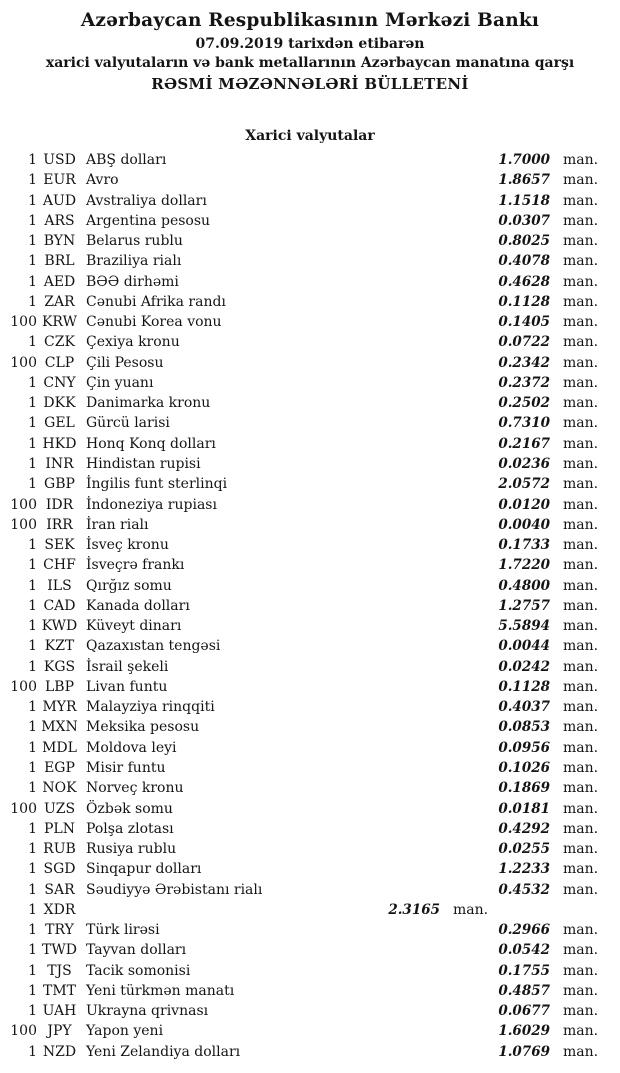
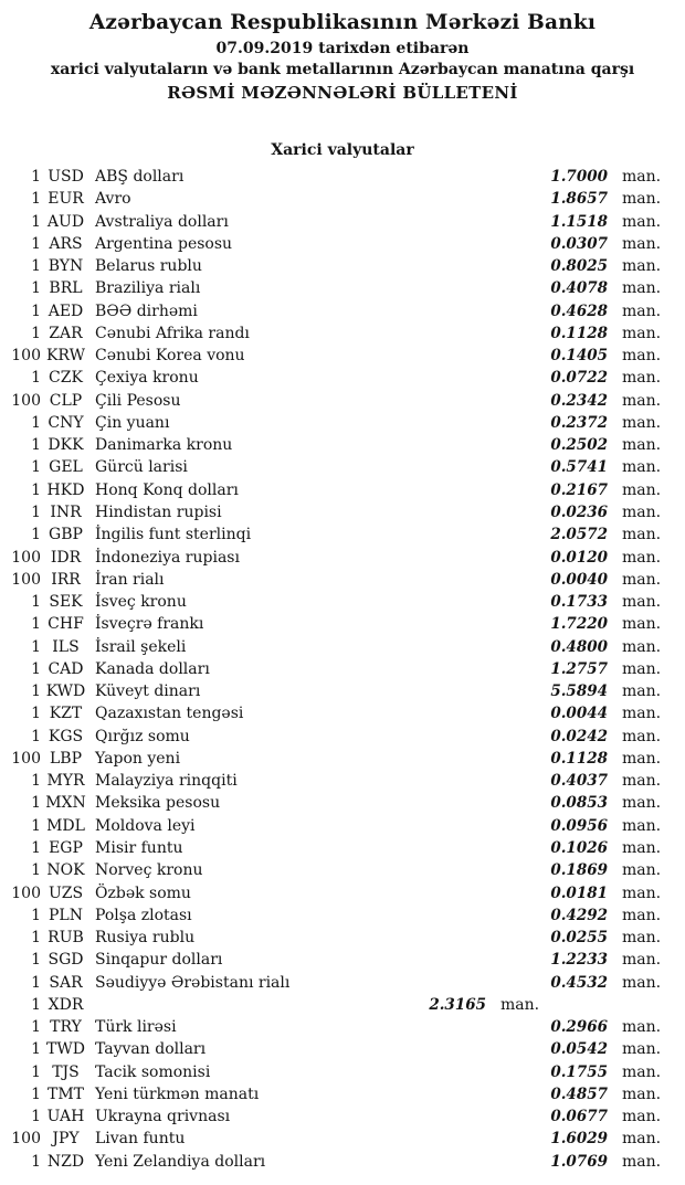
  Azərbaycan Respublikasının Mərkəzi Bankı
  07.09.2019 tarixdən etibarən
  xarici valyutaların və bank metallarının Azərbaycan manatına qarşı
  RƏSMİ MƏZƏNNƏLƏRİ BÜLLETENİ
  Xarici valyutalar
  1
  USD
  ABŞ dolları
  1.7000
  man.
  1
  EUR
  Avro
  1.8657
  man.
  1
  AUD
  Avstraliya dolları
  1.1518
  man.
  1
  ARS
  Argentina pesosu
  0.0307
  man.
  1
  BYN
  Belarus rublu
  0.8025
  man.
  1
  BRL
  Braziliya rialı
  0.4078
  man.
  1
  AED
  BƏƏ dirhəmi
  0.4628
  man.
  1
  ZAR
  Cənubi Afrika randı
  0.1128
  man.
  100
  KRW
  Cənubi Korea vonu
  0.1405
  man.
  1
  CZK
  Çexiya kronu
  0.0722
  man.
  100
  CLP
  Çili Pesosu
  0.2342
  man.
  1
  CNY
  Çin yuanı
  0.2372
  man.
  1
  DKK
  Danimarka kronu
  0.2502
  man.
  1
  GEL
  Gürcü larisi
- 0.7310
+ 0.5741
  man.
  1
  HKD
  Honq Konq dolları
  0.2167
  man.
  1
  INR
  Hindistan rupisi
  0.0236
  man.
  1
  GBP
  İngilis funt sterlinqi
  2.0572
  man.
  100
  IDR
  İndoneziya rupiası
  0.0120
  man.
  100
  IRR
  İran rialı
  0.0040
  man.
  1
  SEK
  İsveç kronu
  0.1733
  man.
  1
  CHF
  İsveçrə frankı
  1.7220
  man.
  1
  ILS
- Qırğız somu
+ İsrail şekeli
  0.4800
  man.
  1
  CAD
  Kanada dolları
  1.2757
  man.
  1
  KWD
  Küveyt dinarı
  5.5894
  man.
  1
  KZT
  Qazaxıstan tengəsi
  0.0044
  man.
  1
  KGS
- İsrail şekeli
+ Qırğız somu
  0.0242
  man.
  100
  LBP
- Livan funtu
+ Yapon yeni
  0.1128
  man.
  1
  MYR
  Malayziya rinqqiti
  0.4037
  man.
  1
  MXN
  Meksika pesosu
  0.0853
  man.
  1
  MDL
  Moldova leyi
  0.0956
  man.
  1
  EGP
  Misir funtu
  0.1026
  man.
  1
  NOK
  Norveç kronu
  0.1869
  man.
  100
  UZS
  Özbək somu
  0.0181
  man.
  1
  PLN
  Polşa zlotası
  0.4292
  man.
  1
  RUB
  Rusiya rublu
  0.0255
  man.
  1
  SGD
  Sinqapur dolları
  1.2233
  man.
  1
  SAR
  Səudiyyə Ərəbistanı rialı
  0.4532
  man.
  1
  XDR
  2.3165
  man.
  1
  TRY
  Türk lirəsi
  0.2966
  man.
  1
  TWD
  Tayvan dolları
  0.0542
  man.
  1
  TJS
  Tacik somonisi
  0.1755
  man.
  1
  TMT
  Yeni türkmən manatı
  0.4857
  man.
  1
  UAH
  Ukrayna qrivnası
  0.0677
  man.
  100
  JPY
- Yapon yeni
+ Livan funtu
  1.6029
  man.
  1
  NZD
  Yeni Zelandiya dolları
  1.0769
  man.
